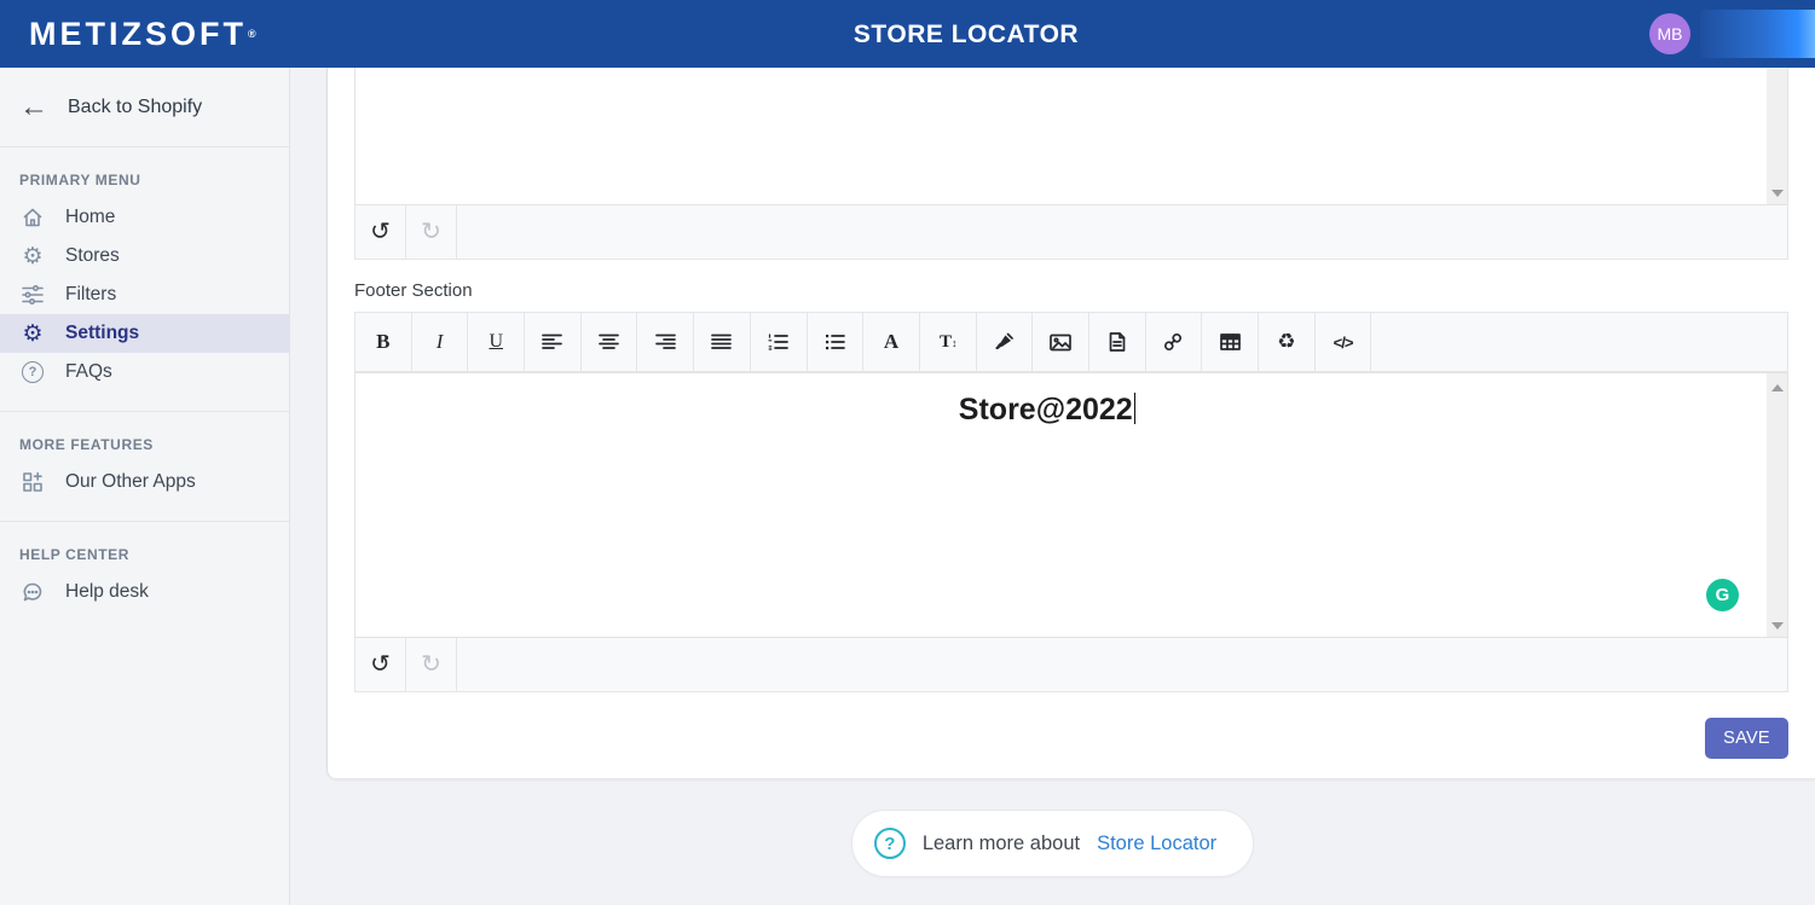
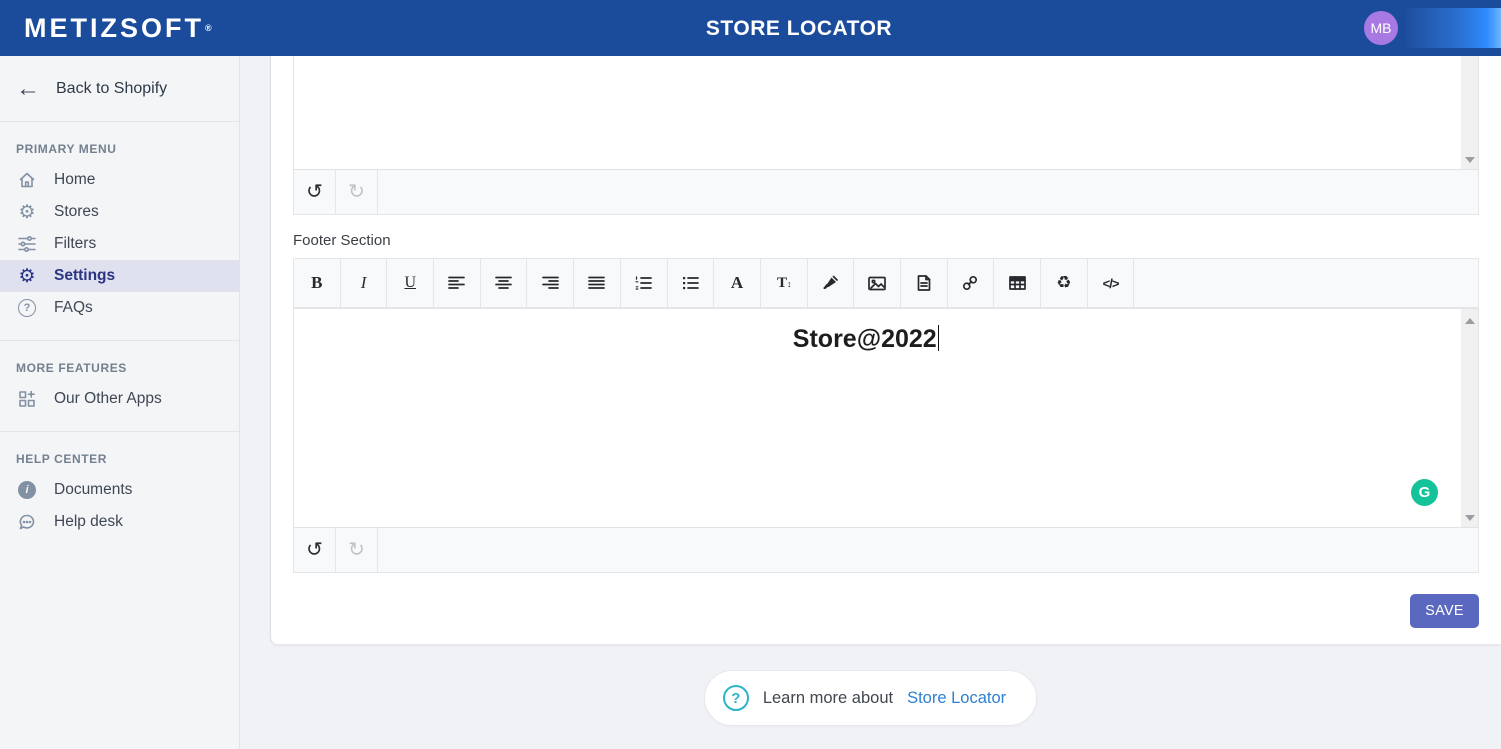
  METIZSOFT®
  STORE LOCATOR
  MB
  ←
  Back to Shopify
  PRIMARY MENU
  Home
  ⚙
  Stores
  Filters
  ⚙
  Settings
  ?
  FAQs
  MORE FEATURES
  Our Other Apps
  HELP CENTER
+ i
+ Documents
  Help desk
  ↺
  ↻
  Footer Section
  B
  I
  U
  A
  T↕
  ♻
  </>
  Store@2022
  G
  ↺
  ↻
  SAVE
  ?
  Learn more about
  Store Locator
